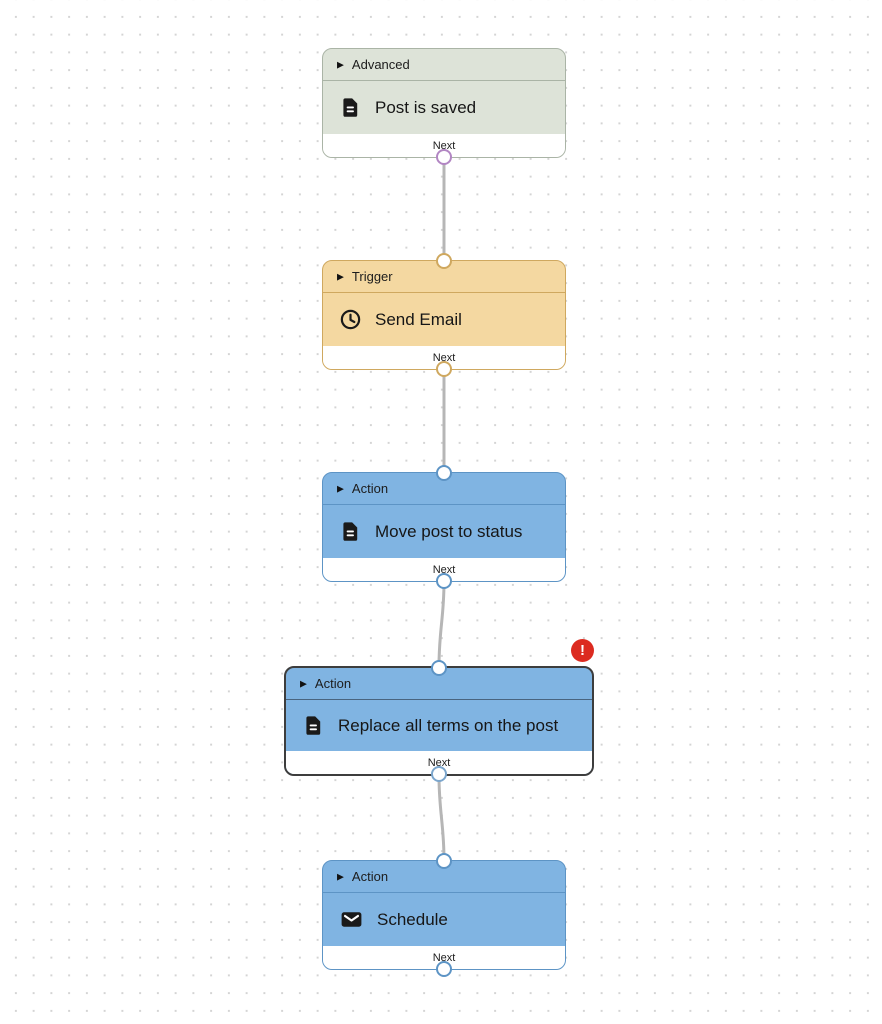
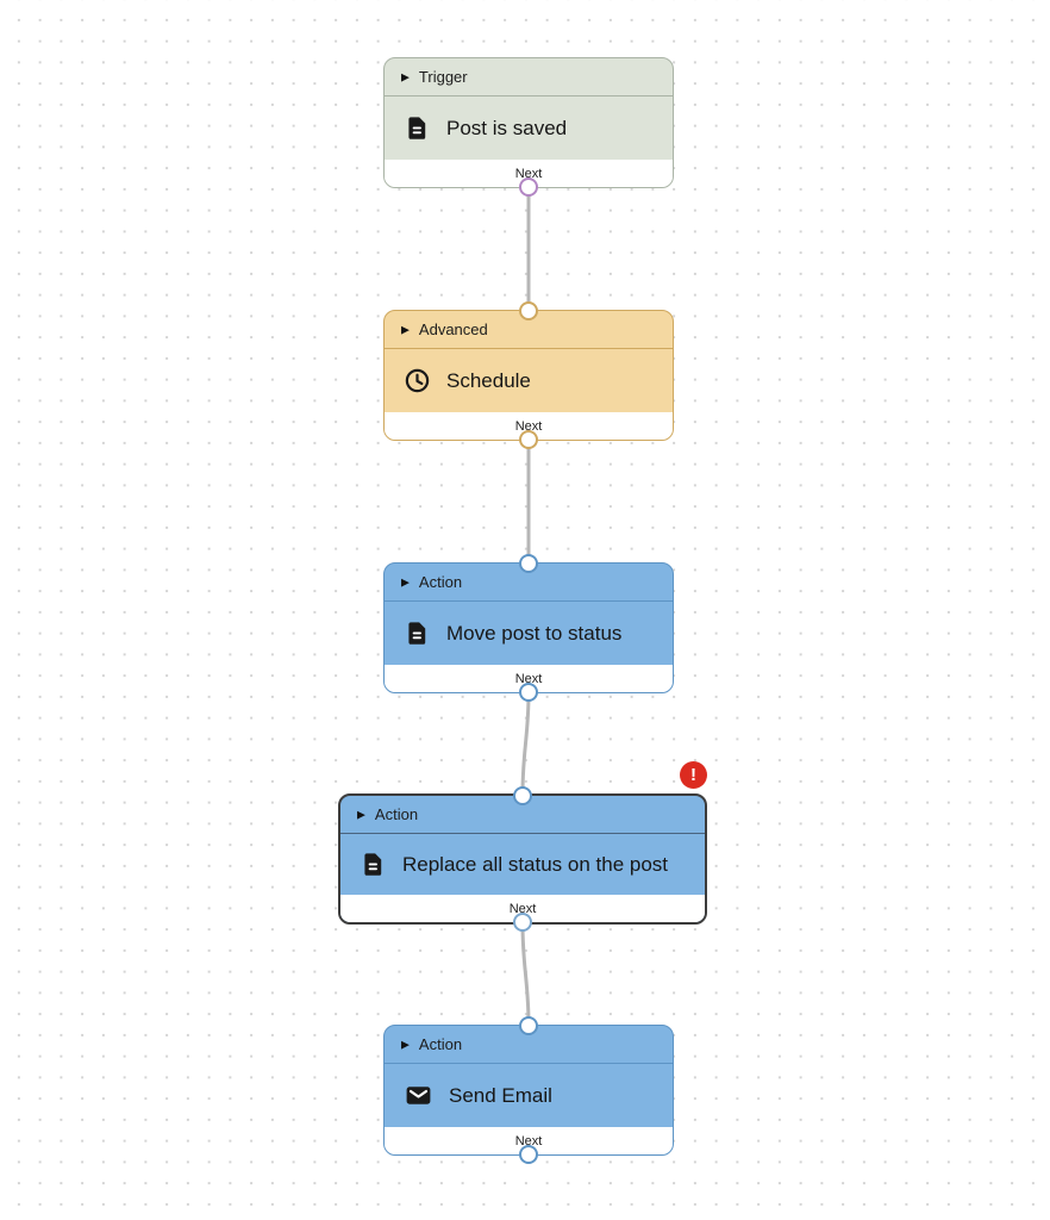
  ▶
- Advanced
+ Trigger
  Post is saved
  Next
  ▶
- Trigger
+ Advanced
- Send Email
+ Schedule
  Next
  ▶
  Action
  Move post to status
  Next
  !
  ▶
  Action
- Replace all terms on the post
+ Replace all status on the post
  Next
  ▶
  Action
- Schedule
+ Send Email
  Next
